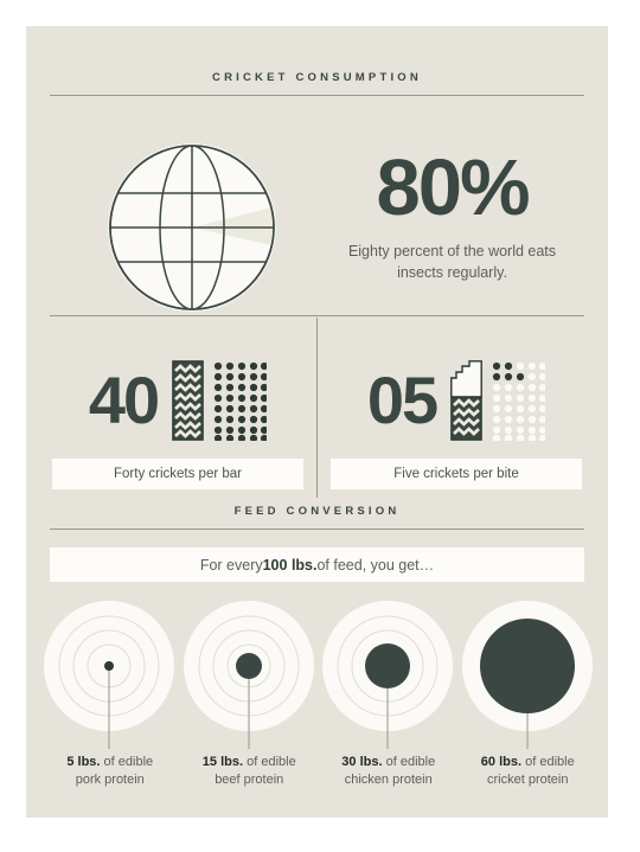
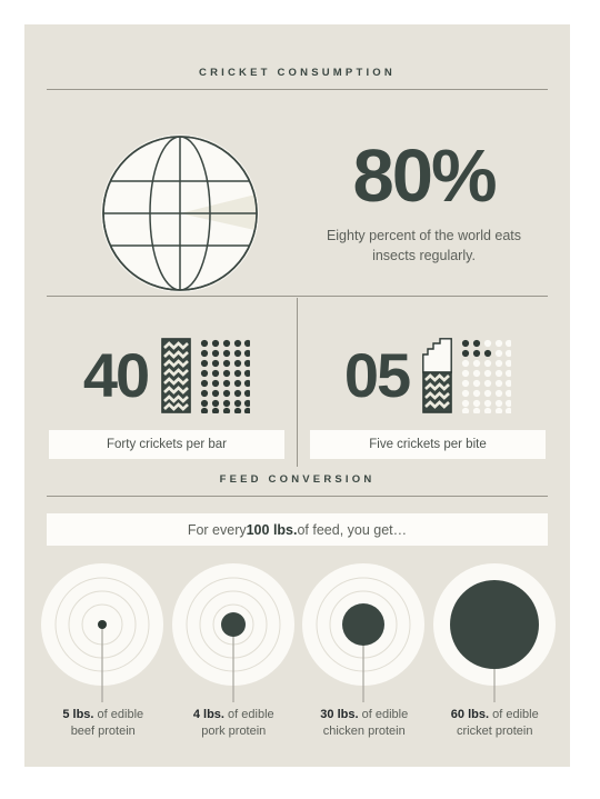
  CRICKET CONSUMPTION
  80%
  Eighty percent of the world eats insects regularly.
  40
  Forty crickets per bar
  05
  Five crickets per bite
  FEED CONVERSION
  For every
  100 lbs.
  of feed, you get…
  5 lbs. of edible
- pork protein
+ beef protein
- 15 lbs. of edible
+ 4 lbs. of edible
- beef protein
+ pork protein
  30 lbs. of edible
  chicken protein
  60 lbs. of edible
  cricket protein
